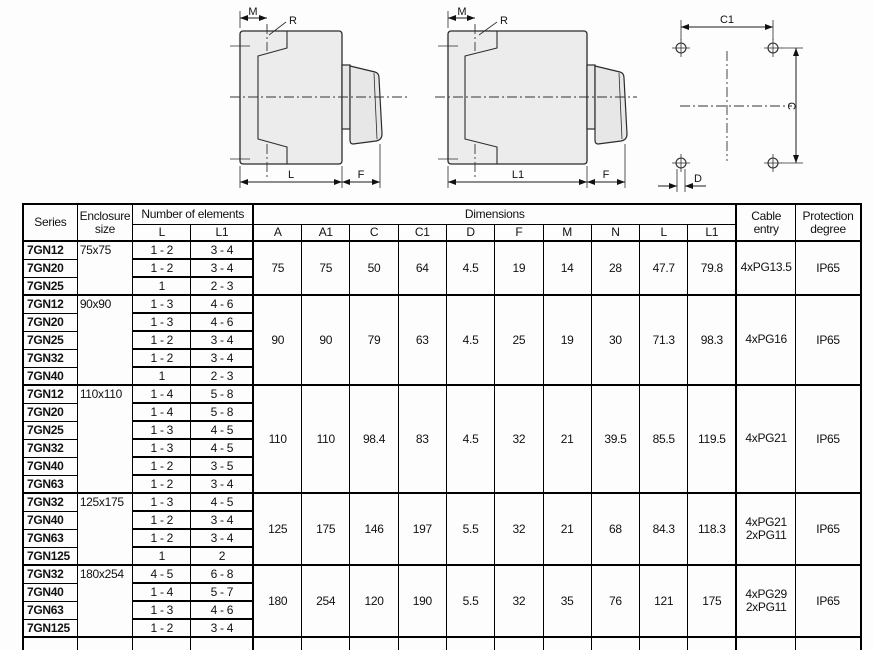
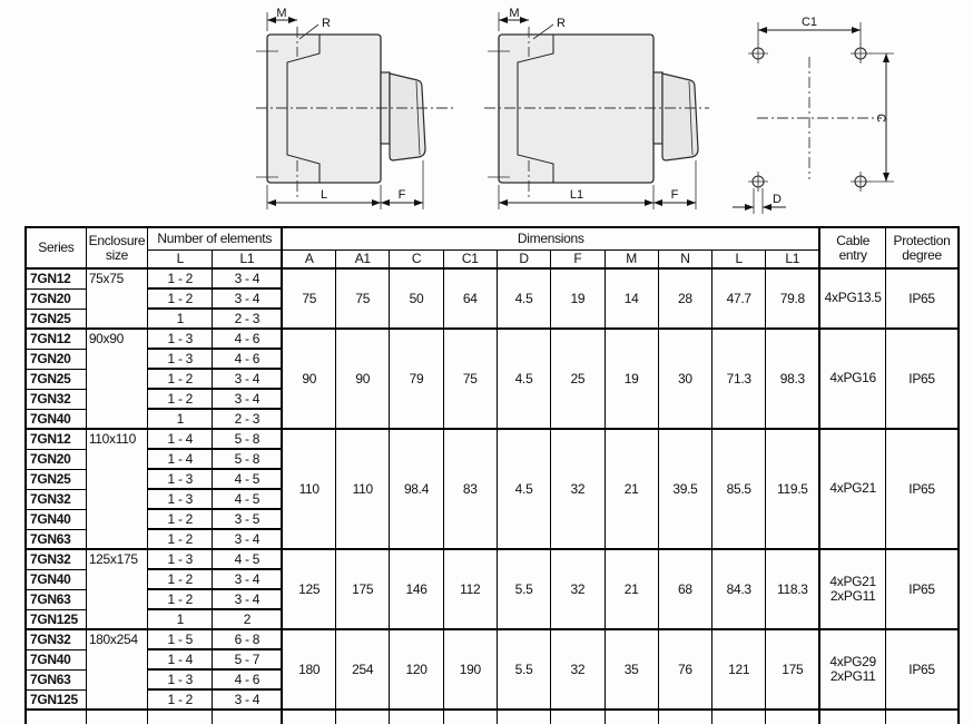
  M
  R
  L
  F
  M
  R
  L1
  F
  C1
  D
  Series	Enclosure size	Number of elements	Dimensions	Cable entry	Protection degree
  L	L1	A	A1	C	C1	D	F	M	N	L	L1
  7GN12	75x75	1 - 2	3 - 4	75	75	50	64	4.5	19	14	28	47.7	79.8	4xPG13.5	IP65
  7GN20	1 - 2	3 - 4
  7GN25	1	2 - 3
- 7GN12	90x90	1 - 3	4 - 6	90	90	79	63	4.5	25	19	30	71.3	98.3	4xPG16	IP65
+ 7GN12	90x90	1 - 3	4 - 6	90	90	79	75	4.5	25	19	30	71.3	98.3	4xPG16	IP65
  7GN20	1 - 3	4 - 6
  7GN25	1 - 2	3 - 4
  7GN32	1 - 2	3 - 4
  7GN40	1	2 - 3
  7GN12	110x110	1 - 4	5 - 8	110	110	98.4	83	4.5	32	21	39.5	85.5	119.5	4xPG21	IP65
  7GN20	1 - 4	5 - 8
  7GN25	1 - 3	4 - 5
  7GN32	1 - 3	4 - 5
  7GN40	1 - 2	3 - 5
  7GN63	1 - 2	3 - 4
- 7GN32	125x175	1 - 3	4 - 5	125	175	146	197	5.5	32	21	68	84.3	118.3	4xPG21 2xPG11	IP65
+ 7GN32	125x175	1 - 3	4 - 5	125	175	146	112	5.5	32	21	68	84.3	118.3	4xPG21 2xPG11	IP65
  7GN40	1 - 2	3 - 4
  7GN63	1 - 2	3 - 4
  7GN125	1	2
- 7GN32	180x254	4 - 5	6 - 8	180	254	120	190	5.5	32	35	76	121	175	4xPG29 2xPG11	IP65
+ 7GN32	180x254	1 - 5	6 - 8	180	254	120	190	5.5	32	35	76	121	175	4xPG29 2xPG11	IP65
  7GN40	1 - 4	5 - 7
  7GN63	1 - 3	4 - 6
  7GN125	1 - 2	3 - 4
